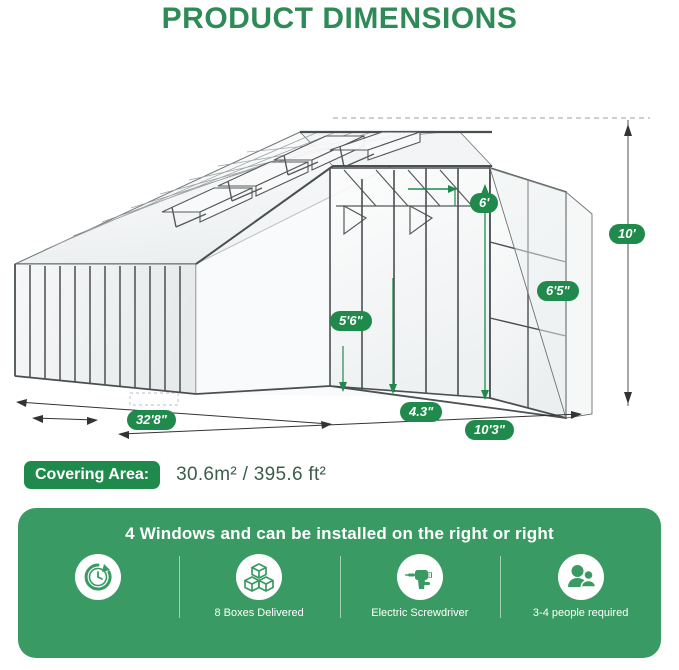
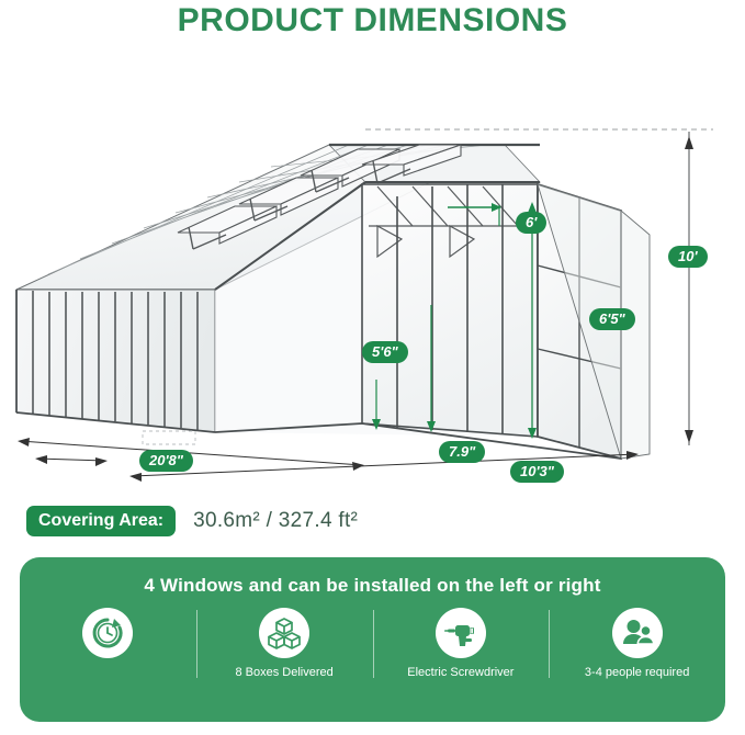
  PRODUCT DIMENSIONS
  6'
  10'
  6'5"
  5'6"
- 32'8"
+ 20'8"
- 4.3"
+ 7.9"
  10'3"
  Covering Area:
- 30.6m² / 395.6 ft²
+ 30.6m² / 327.4 ft²
- 4 Windows and can be installed on the right or right
+ 4 Windows and can be installed on the left or right
  8 Boxes Delivered
  Electric Screwdriver
  3-4 people required
